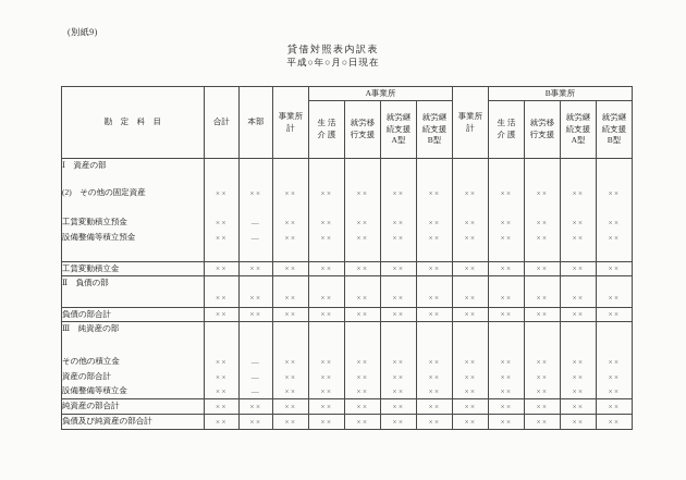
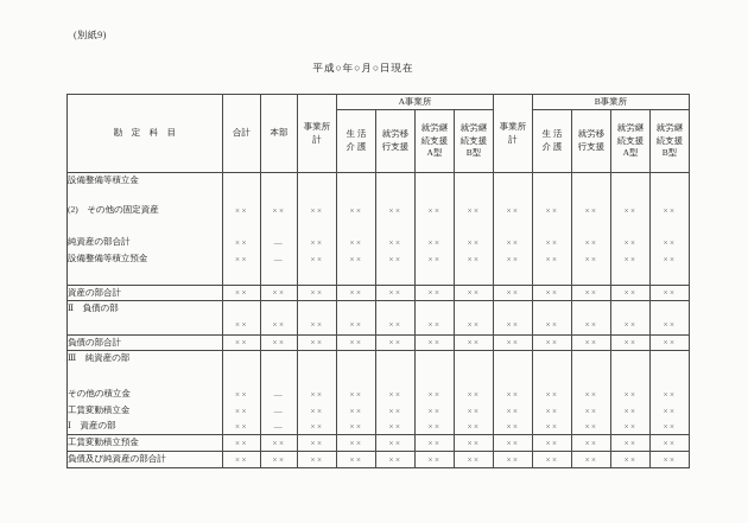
  (別紙9)
- 貸借対照表内訳表
  平成○年○月○日現在
  勘 定 科 目	合計	本部	事業所 計	A事業所	事業所 計	B事業所
  生 活 介 護	就労移 行支援	就労継 続支援 A型	就労継 続支援 B型	生 活 介 護	就労移 行支援	就労継 続支援 A型	就労継 続支援 B型
- Ⅰ 資産の部
+ 設備整備等積立金
  (2) その他の固定資産	××	××	××	××	××	××	××	××	××	××	××	××
- 工賃変動積立預金	××	—	××	××	××	××	××	××	××	××	××	××
+ 純資産の部合計	××	—	××	××	××	××	××	××	××	××	××	××
  設備整備等積立預金	××	—	××	××	××	××	××	××	××	××	××	××
- 工賃変動積立金	××	××	××	××	××	××	××	××	××	××	××	××
+ 資産の部合計	××	××	××	××	××	××	××	××	××	××	××	××
  Ⅱ 負債の部
  	××	××	××	××	××	××	××	××	××	××	××	××
  負債の部合計	××	××	××	××	××	××	××	××	××	××	××	××
  Ⅲ 純資産の部
  その他の積立金	××	—	××	××	××	××	××	××	××	××	××	××
- 資産の部合計	××	—	××	××	××	××	××	××	××	××	××	××
+ 工賃変動積立金	××	—	××	××	××	××	××	××	××	××	××	××
- 設備整備等積立金	××	—	××	××	××	××	××	××	××	××	××	××
+ Ⅰ 資産の部	××	—	××	××	××	××	××	××	××	××	××	××
- 純資産の部合計	××	××	××	××	××	××	××	××	××	××	××	××
+ 工賃変動積立預金	××	××	××	××	××	××	××	××	××	××	××	××
  負債及び純資産の部合計	××	××	××	××	××	××	××	××	××	××	××	××
